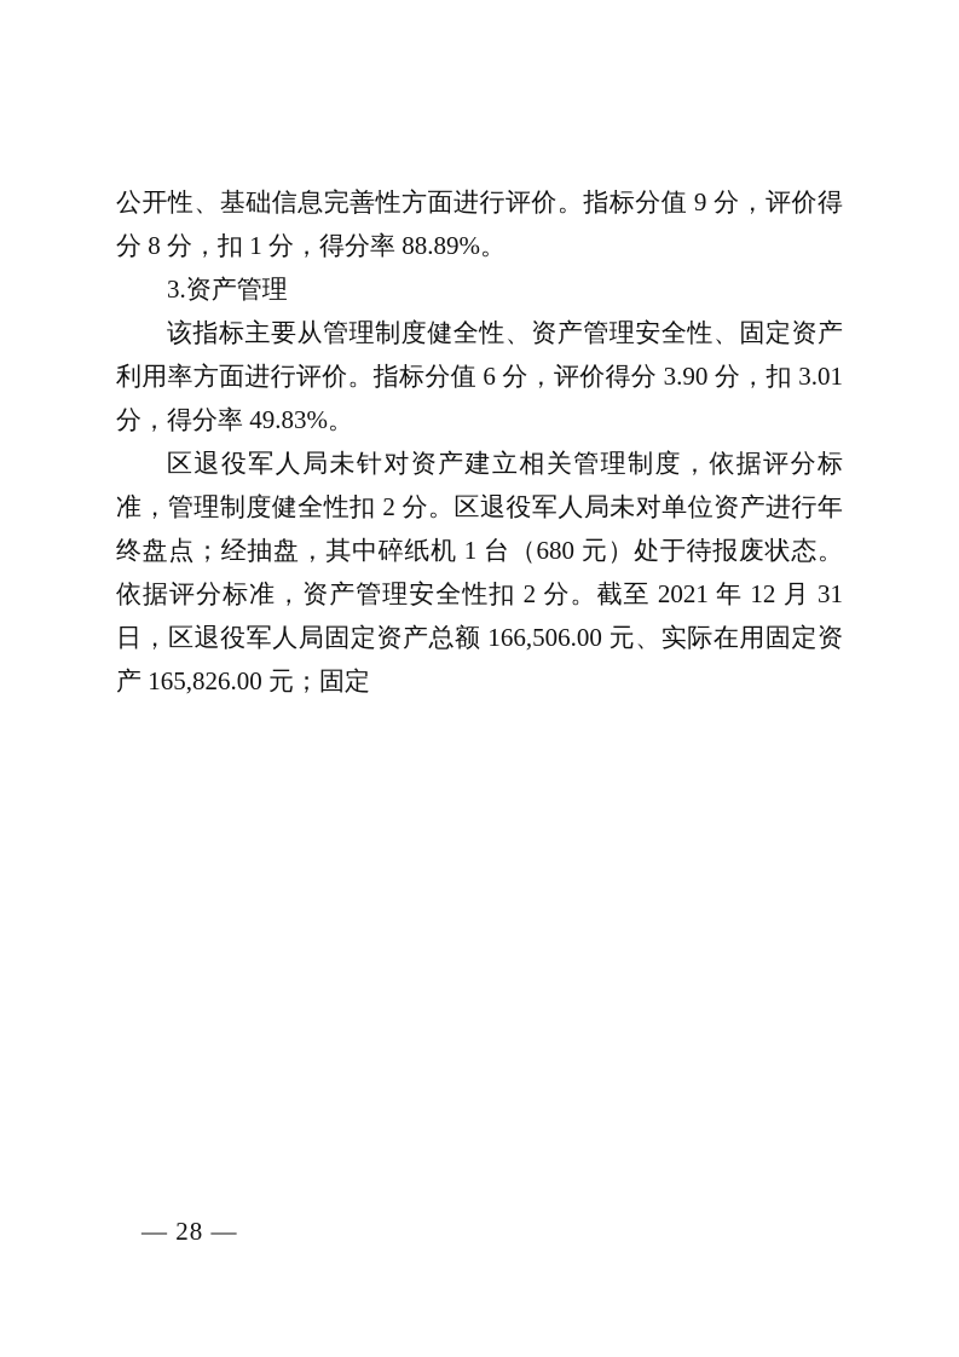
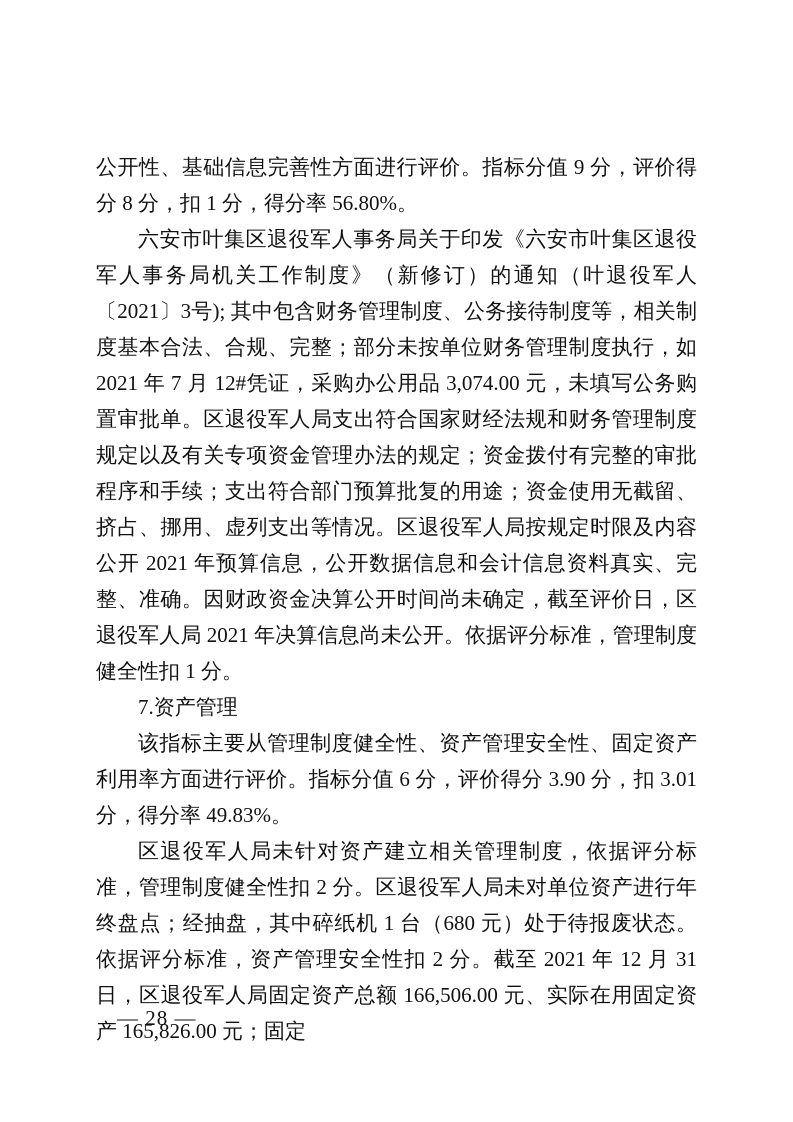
- 公开性、基础信息完善性方面进行评价。指标分值 9 分，评价得分 8 分，扣 1 分，得分率 88.89%。
+ 公开性、基础信息完善性方面进行评价。指标分值 9 分，评价得分 8 分，扣 1 分，得分率 56.80%。
+ 六安市叶集区退役军人事务局关于印发《六安市叶集区退役军人事务局机关工作制度》（新修订）的通知（叶退役军人〔2021〕3号); 其中包含财务管理制度、公务接待制度等，相关制度基本合法、合规、完整；部分未按单位财务管理制度执行，如 2021 年 7 月 12#凭证，采购办公用品 3,074.00 元，未填写公务购置审批单。区退役军人局支出符合国家财经法规和财务管理制度规定以及有关专项资金管理办法的规定；资金拨付有完整的审批程序和手续；支出符合部门预算批复的用途；资金使用无截留、挤占、挪用、虚列支出等情况。区退役军人局按规定时限及内容公开 2021 年预算信息，公开数据信息和会计信息资料真实、完整、准确。因财政资金决算公开时间尚未确定，截至评价日，区退役军人局 2021 年决算信息尚未公开。依据评分标准，管理制度健全性扣 1 分。
- 3.资产管理
+ 7.资产管理
  该指标主要从管理制度健全性、资产管理安全性、固定资产利用率方面进行评价。指标分值 6 分，评价得分 3.90 分，扣 3.01 分，得分率 49.83%。
  区退役军人局未针对资产建立相关管理制度，依据评分标准，管理制度健全性扣 2 分。区退役军人局未对单位资产进行年终盘点；经抽盘，其中碎纸机 1 台（680 元）处于待报废状态。依据评分标准，资产管理安全性扣 2 分。截至 2021 年 12 月 31 日，区退役军人局固定资产总额 166,506.00 元、实际在用固定资产 165,826.00 元；固定
  — 28 —
